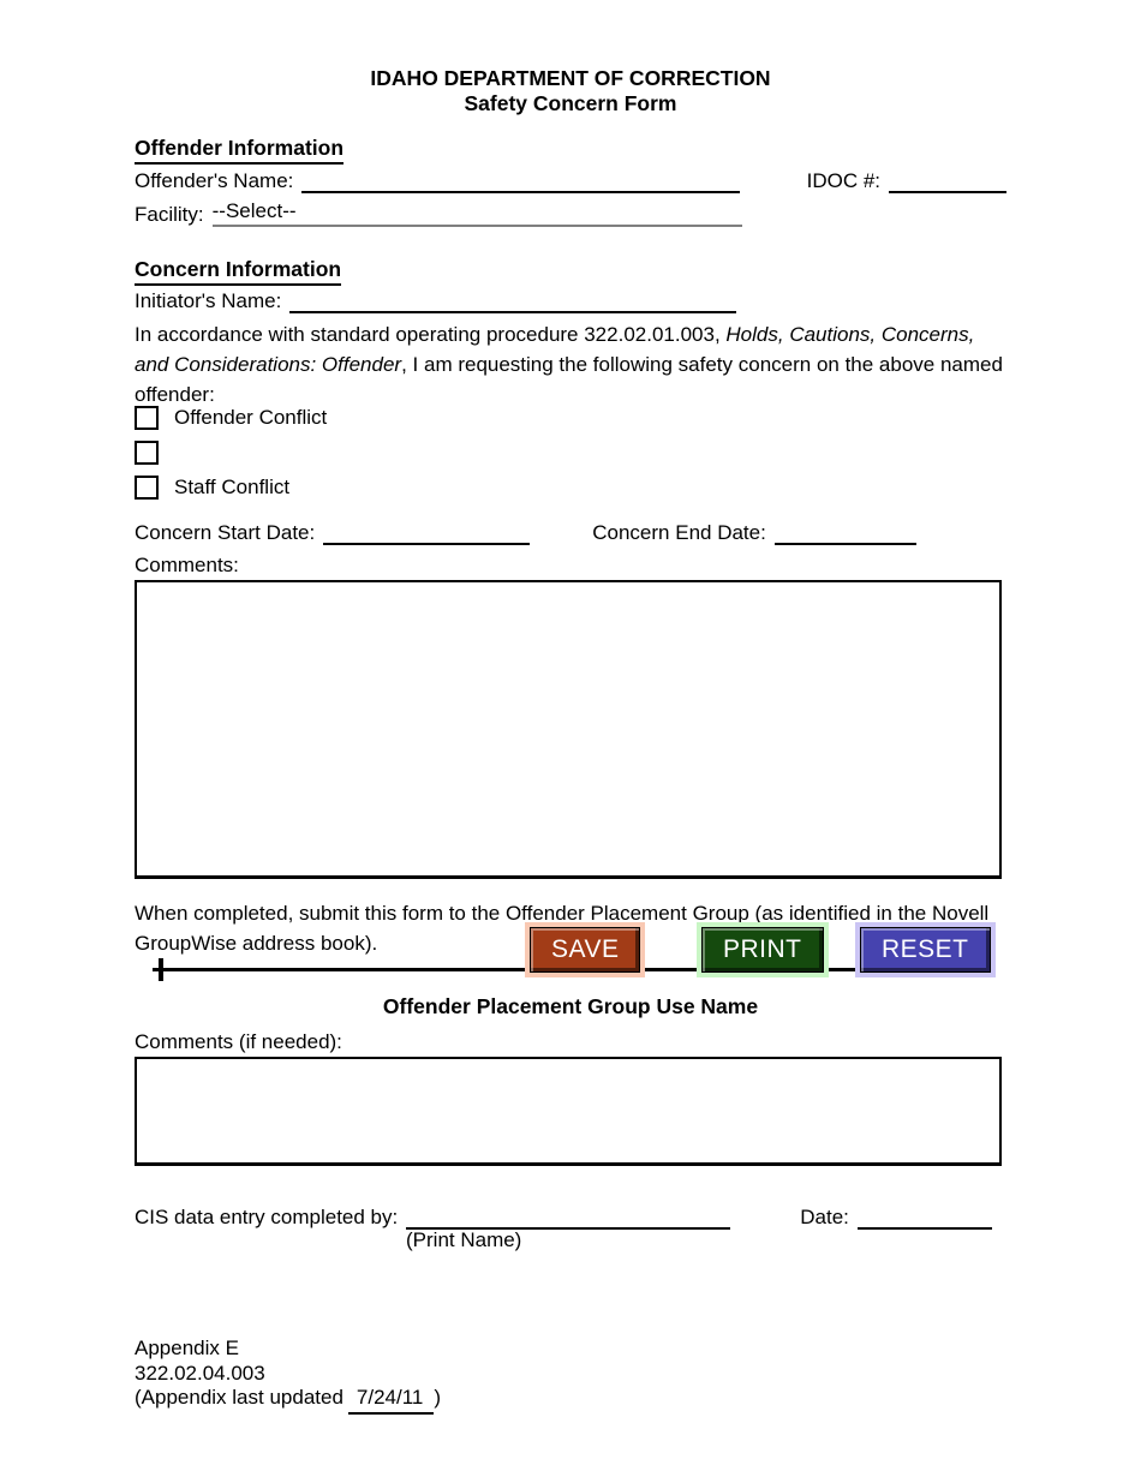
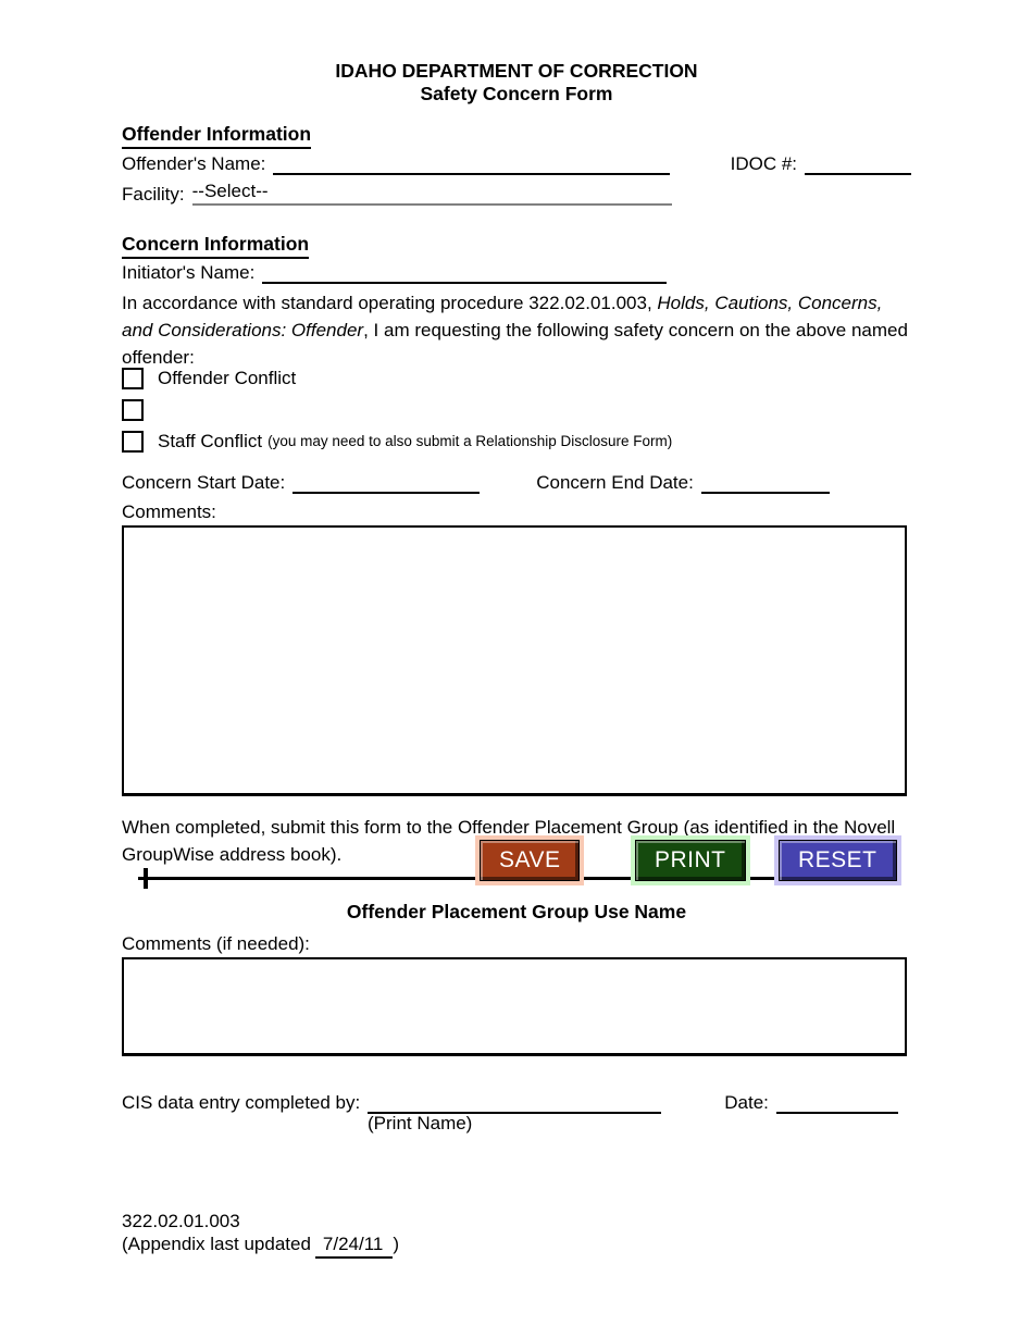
  IDAHO DEPARTMENT OF CORRECTION
  Safety Concern Form
  Offender Information
  Offender's Name:
  IDOC #:
  Facility:
  --Select--
  Concern Information
  Initiator's Name:
  In accordance with standard operating procedure 322.02.01.003, Holds, Cautions, Concerns, and Considerations: Offender, I am requesting the following safety concern on the above named offender:
  Offender Conflict
  Staff Conflict
+ (you may need to also submit a Relationship Disclosure Form)
  Concern Start Date:
  Concern End Date:
  Comments:
  When completed, submit this form to the Offender Placement Group (as identified in the Novell GroupWise address book).
  SAVE
  PRINT
  RESET
  Offender Placement Group Use Name
  Comments (if needed):
  CIS data entry completed by:
  Date:
  (Print Name)
- Appendix E
- 322.02.04.003
+ 322.02.01.003
  (Appendix last updated 7/24/11 )
